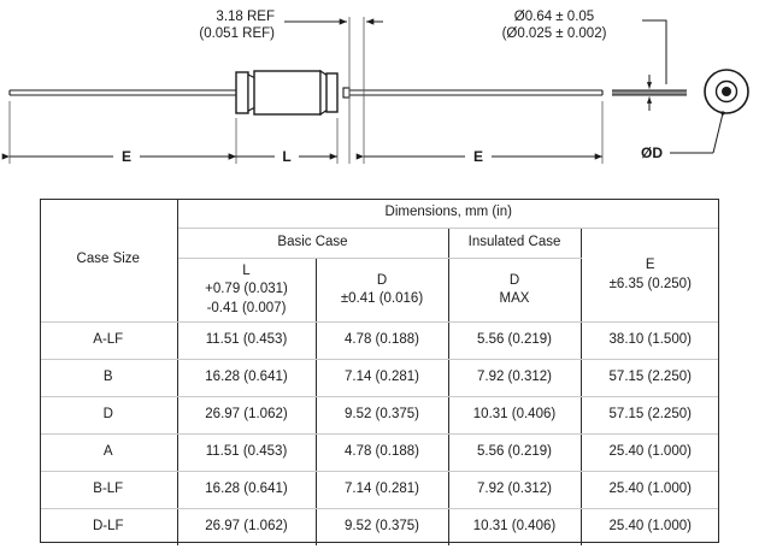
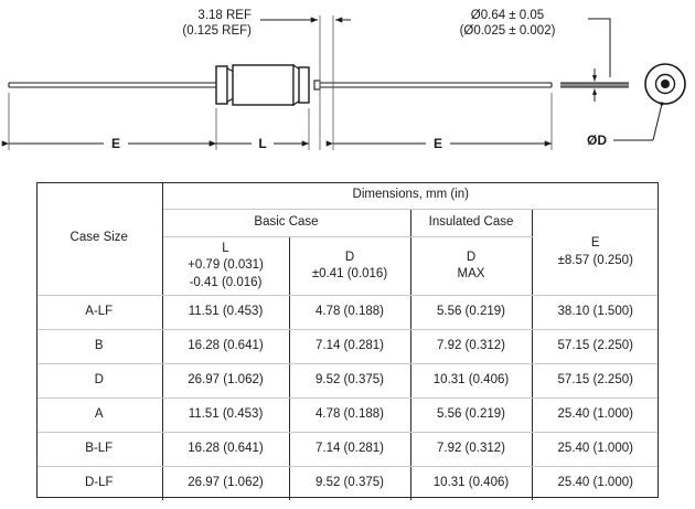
  3.18 REF
- (0.051 REF)
+ (0.125 REF)
  Ø0.64 ± 0.05
  (Ø0.025 ± 0.002)
  ØD
  E
  L
  E
  Case Size	Dimensions, mm (in)
- Basic Case	Insulated Case	E ±6.35 (0.250)
+ Basic Case	Insulated Case	E ±8.57 (0.250)
- L +0.79 (0.031) -0.41 (0.007)	D ±0.41 (0.016)	D MAX
+ L +0.79 (0.031) -0.41 (0.016)	D ±0.41 (0.016)	D MAX
  A-LF	11.51 (0.453)	4.78 (0.188)	5.56 (0.219)	38.10 (1.500)
  B	16.28 (0.641)	7.14 (0.281)	7.92 (0.312)	57.15 (2.250)
  D	26.97 (1.062)	9.52 (0.375)	10.31 (0.406)	57.15 (2.250)
  A	11.51 (0.453)	4.78 (0.188)	5.56 (0.219)	25.40 (1.000)
  B-LF	16.28 (0.641)	7.14 (0.281)	7.92 (0.312)	25.40 (1.000)
  D-LF	26.97 (1.062)	9.52 (0.375)	10.31 (0.406)	25.40 (1.000)
